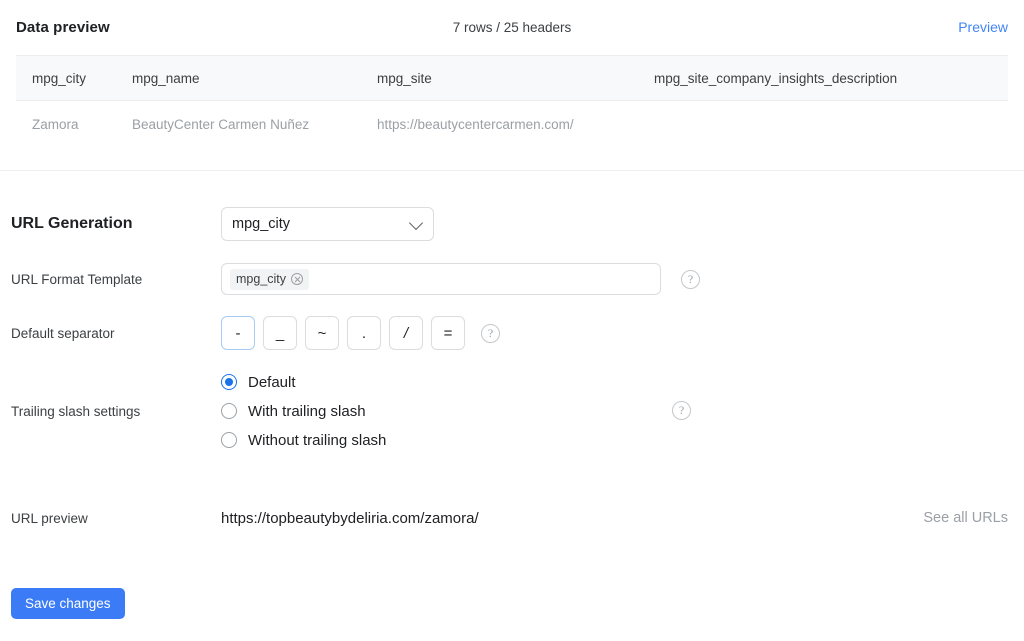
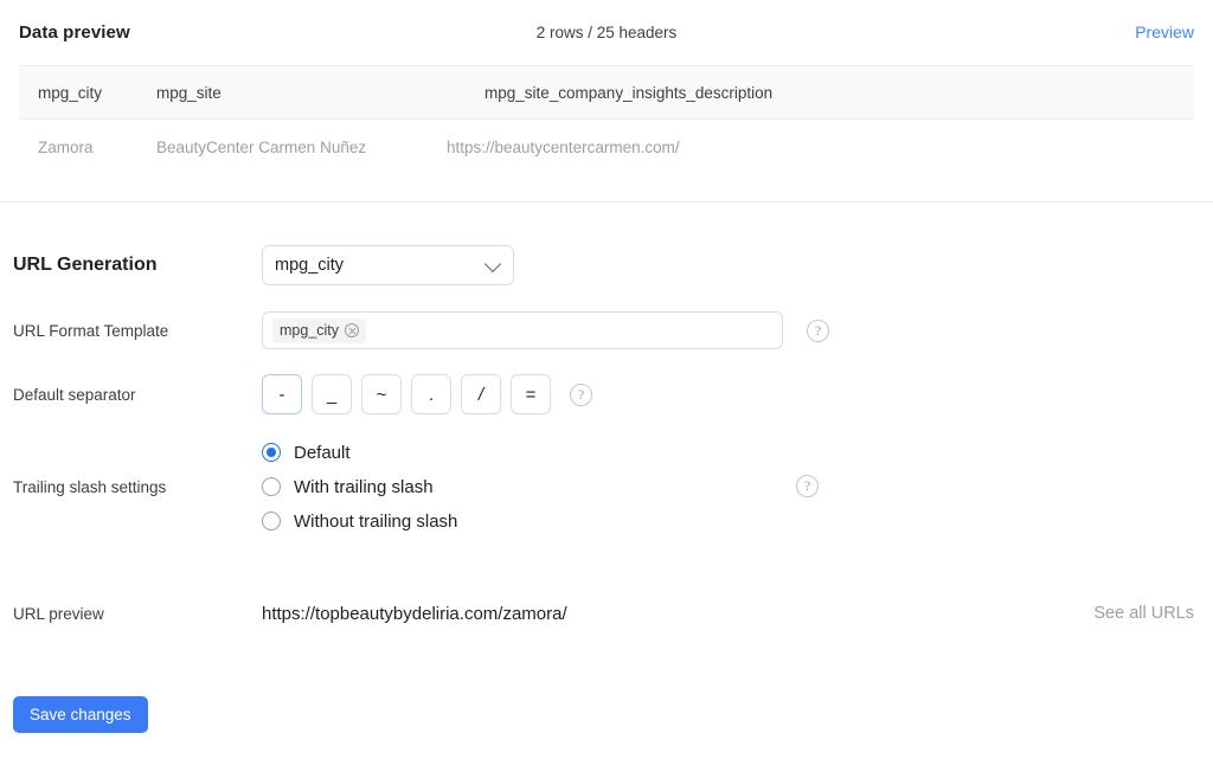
  Data preview
- 7 rows / 25 headers
+ 2 rows / 25 headers
  Preview
  mpg_city
- mpg_name
  mpg_site
  mpg_site_company_insights_description
  Zamora
  BeautyCenter Carmen Nuñez
  https://beautycentercarmen.com/
  URL Generation
  mpg_city
  URL Format Template
  mpg_city
  ?
  Default separator
  -
  _
  ~
  .
  /
  =
  ?
  Trailing slash settings
  Default
  With trailing slash
  Without trailing slash
  ?
  URL preview
  https://topbeautybydeliria.com/zamora/
  See all URLs
  Save changes
